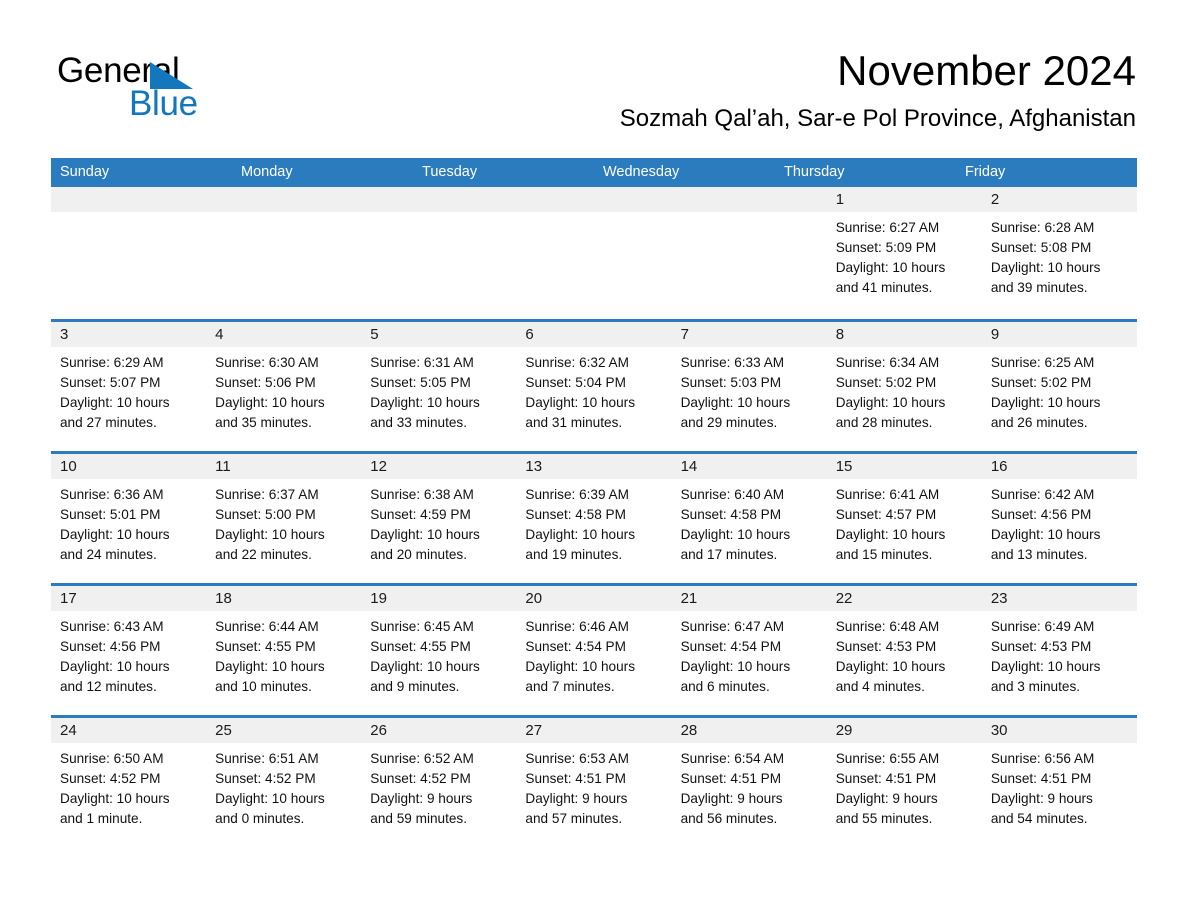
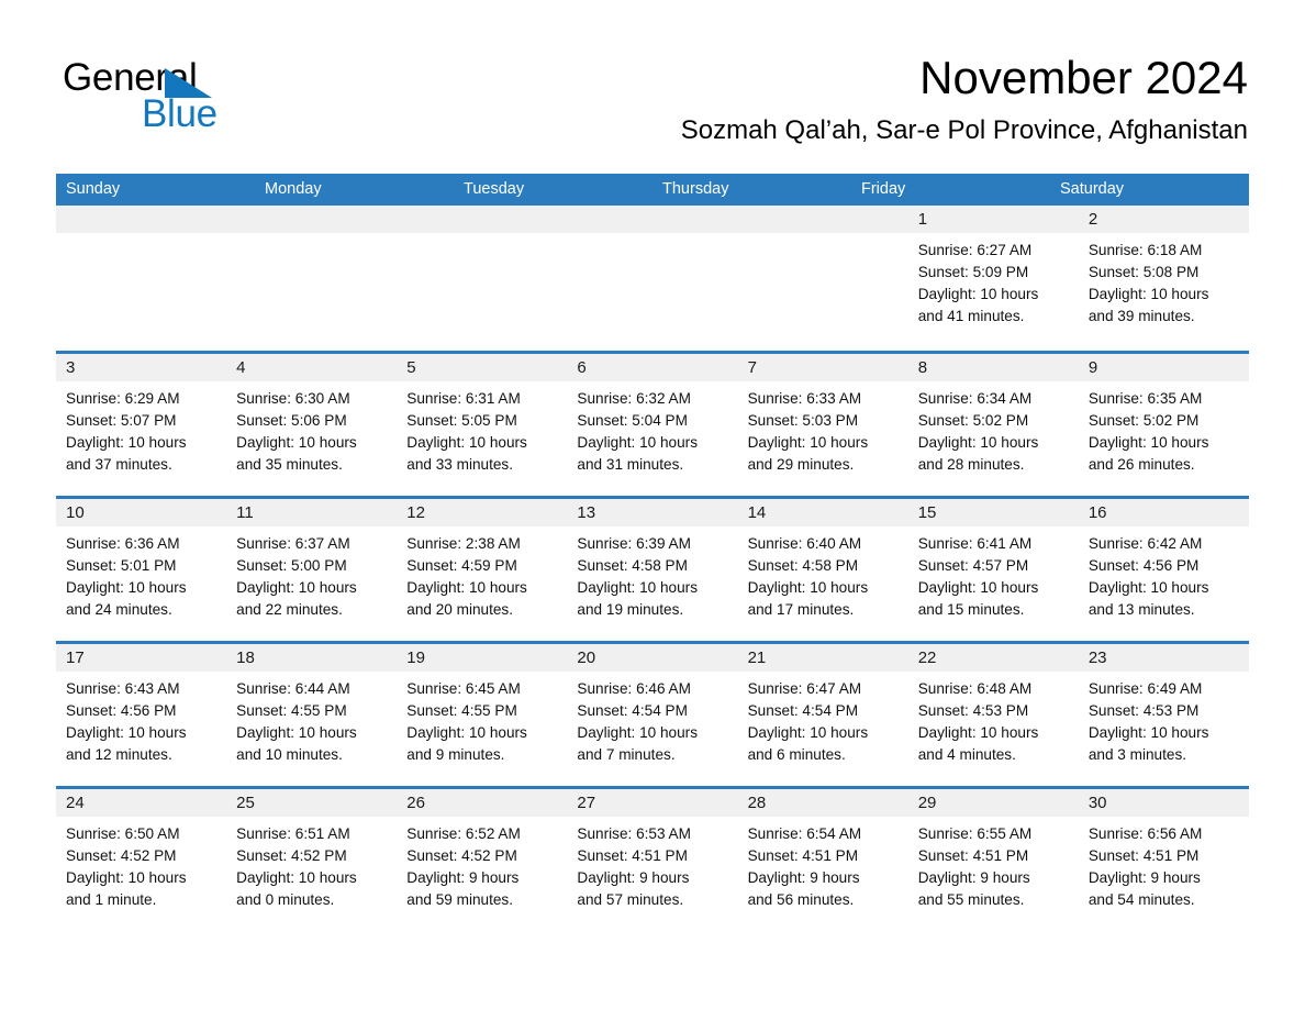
  General
  Blue
  November 2024
  Sozmah Qal’ah, Sar-e Pol Province, Afghanistan
  Sunday
  Monday
  Tuesday
- Wednesday
  Thursday
  Friday
+ Saturday
  1
  Sunrise: 6:27 AM
  Sunset: 5:09 PM
  Daylight: 10 hours
  and 41 minutes.
  2
- Sunrise: 6:28 AM
+ Sunrise: 6:18 AM
  Sunset: 5:08 PM
  Daylight: 10 hours
  and 39 minutes.
  3
  Sunrise: 6:29 AM
  Sunset: 5:07 PM
  Daylight: 10 hours
- and 27 minutes.
+ and 37 minutes.
  4
  Sunrise: 6:30 AM
  Sunset: 5:06 PM
  Daylight: 10 hours
  and 35 minutes.
  5
  Sunrise: 6:31 AM
  Sunset: 5:05 PM
  Daylight: 10 hours
  and 33 minutes.
  6
  Sunrise: 6:32 AM
  Sunset: 5:04 PM
  Daylight: 10 hours
  and 31 minutes.
  7
  Sunrise: 6:33 AM
  Sunset: 5:03 PM
  Daylight: 10 hours
  and 29 minutes.
  8
  Sunrise: 6:34 AM
  Sunset: 5:02 PM
  Daylight: 10 hours
  and 28 minutes.
  9
- Sunrise: 6:25 AM
+ Sunrise: 6:35 AM
  Sunset: 5:02 PM
  Daylight: 10 hours
  and 26 minutes.
  10
  Sunrise: 6:36 AM
  Sunset: 5:01 PM
  Daylight: 10 hours
  and 24 minutes.
  11
  Sunrise: 6:37 AM
  Sunset: 5:00 PM
  Daylight: 10 hours
  and 22 minutes.
  12
- Sunrise: 6:38 AM
+ Sunrise: 2:38 AM
  Sunset: 4:59 PM
  Daylight: 10 hours
  and 20 minutes.
  13
  Sunrise: 6:39 AM
  Sunset: 4:58 PM
  Daylight: 10 hours
  and 19 minutes.
  14
  Sunrise: 6:40 AM
  Sunset: 4:58 PM
  Daylight: 10 hours
  and 17 minutes.
  15
  Sunrise: 6:41 AM
  Sunset: 4:57 PM
  Daylight: 10 hours
  and 15 minutes.
  16
  Sunrise: 6:42 AM
  Sunset: 4:56 PM
  Daylight: 10 hours
  and 13 minutes.
  17
  Sunrise: 6:43 AM
  Sunset: 4:56 PM
  Daylight: 10 hours
  and 12 minutes.
  18
  Sunrise: 6:44 AM
  Sunset: 4:55 PM
  Daylight: 10 hours
  and 10 minutes.
  19
  Sunrise: 6:45 AM
  Sunset: 4:55 PM
  Daylight: 10 hours
  and 9 minutes.
  20
  Sunrise: 6:46 AM
  Sunset: 4:54 PM
  Daylight: 10 hours
  and 7 minutes.
  21
  Sunrise: 6:47 AM
  Sunset: 4:54 PM
  Daylight: 10 hours
  and 6 minutes.
  22
  Sunrise: 6:48 AM
  Sunset: 4:53 PM
  Daylight: 10 hours
  and 4 minutes.
  23
  Sunrise: 6:49 AM
  Sunset: 4:53 PM
  Daylight: 10 hours
  and 3 minutes.
  24
  Sunrise: 6:50 AM
  Sunset: 4:52 PM
  Daylight: 10 hours
  and 1 minute.
  25
  Sunrise: 6:51 AM
  Sunset: 4:52 PM
  Daylight: 10 hours
  and 0 minutes.
  26
  Sunrise: 6:52 AM
  Sunset: 4:52 PM
  Daylight: 9 hours
  and 59 minutes.
  27
  Sunrise: 6:53 AM
  Sunset: 4:51 PM
  Daylight: 9 hours
  and 57 minutes.
  28
  Sunrise: 6:54 AM
  Sunset: 4:51 PM
  Daylight: 9 hours
  and 56 minutes.
  29
  Sunrise: 6:55 AM
  Sunset: 4:51 PM
  Daylight: 9 hours
  and 55 minutes.
  30
  Sunrise: 6:56 AM
  Sunset: 4:51 PM
  Daylight: 9 hours
  and 54 minutes.
